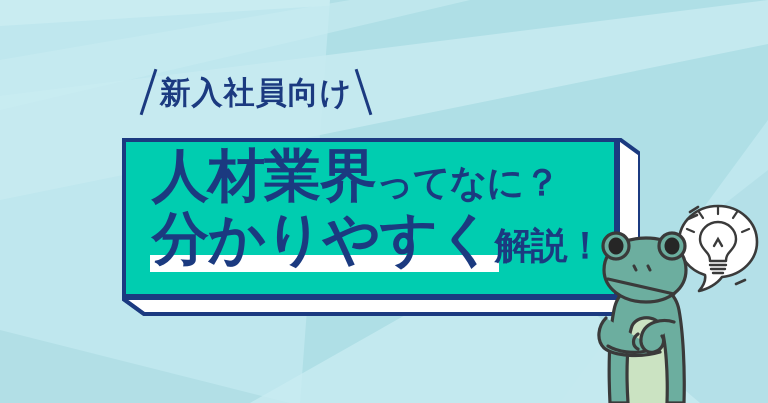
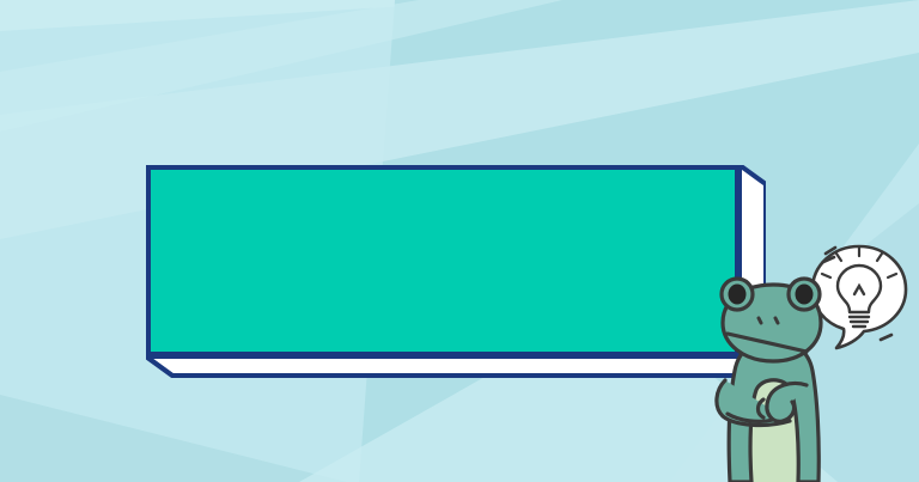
- 新入社員向け
- 人材業界
- ってなに？
- 分かりやすく
- 解説！
